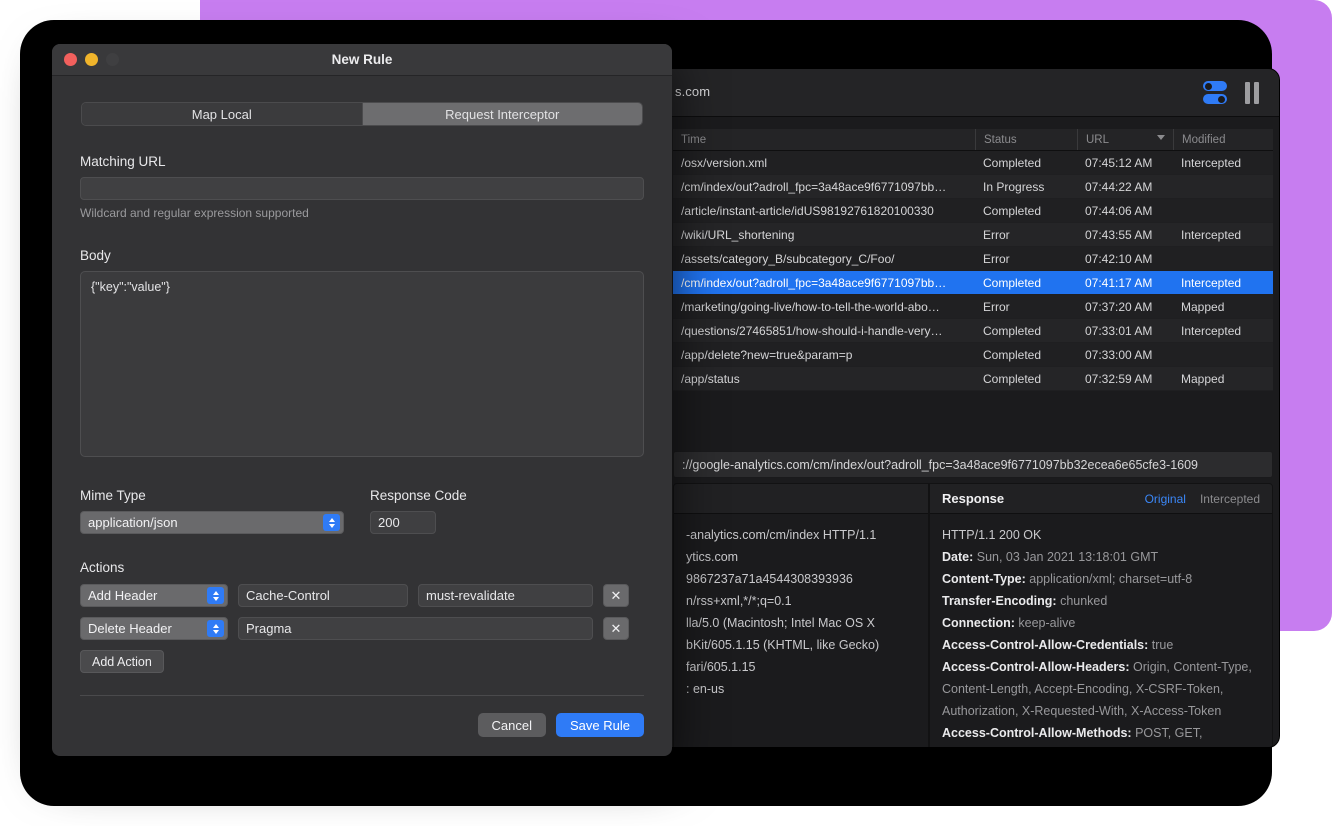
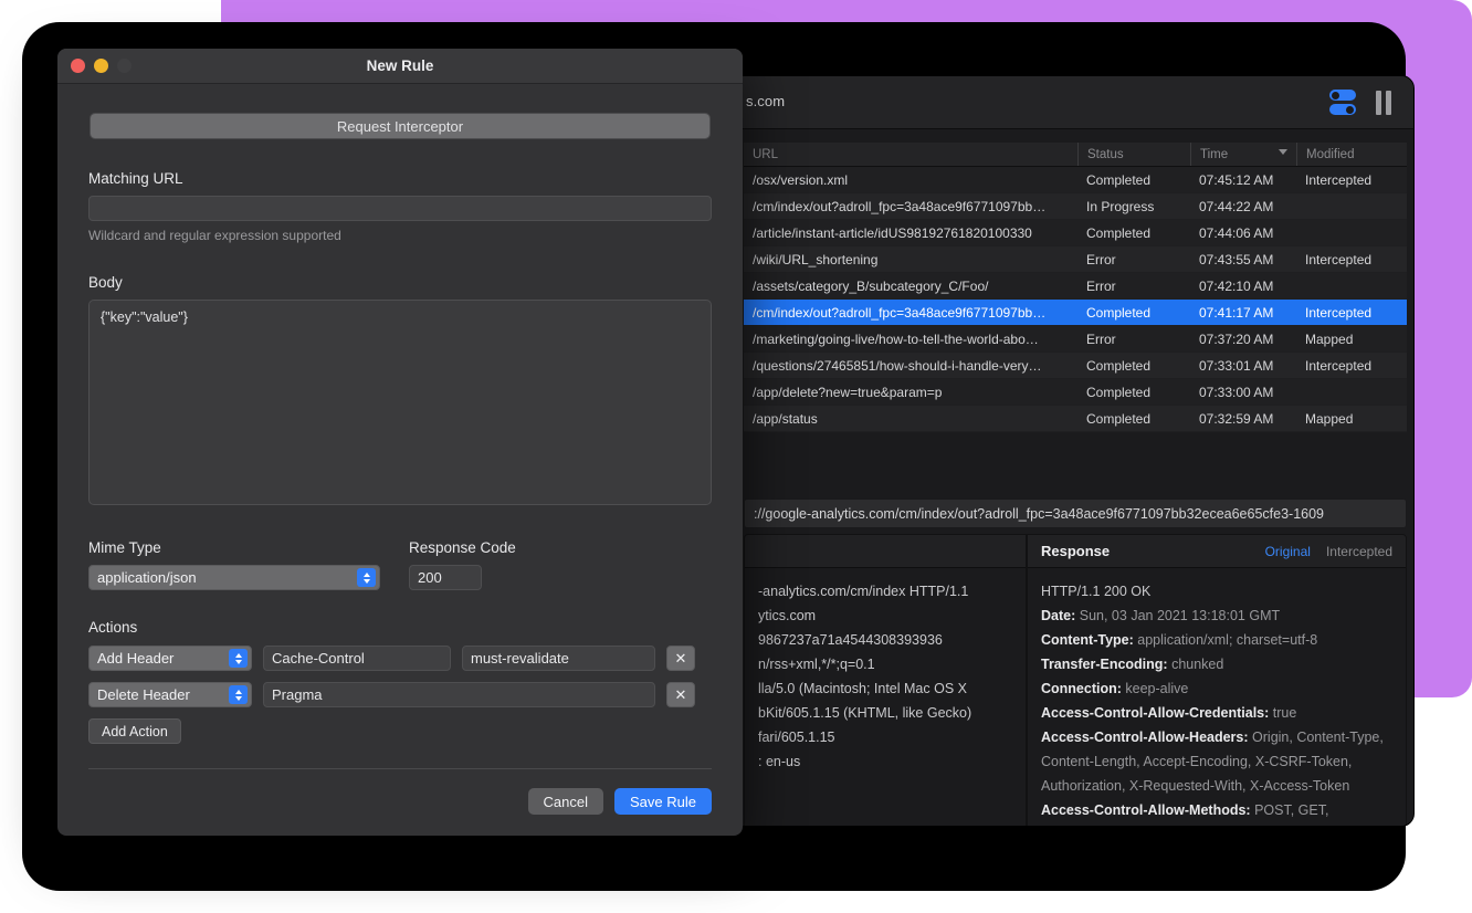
  s.com
- Time
+ URL
  Status
- URL
+ Time
  Modified
  /osx/version.xml
  Completed
  07:45:12 AM
  Intercepted
  /cm/index/out?adroll_fpc=3a48ace9f6771097bb…
  In Progress
  07:44:22 AM
  /article/instant-article/idUS98192761820100330
  Completed
  07:44:06 AM
  /wiki/URL_shortening
  Error
  07:43:55 AM
  Intercepted
  /assets/category_B/subcategory_C/Foo/
  Error
  07:42:10 AM
  /cm/index/out?adroll_fpc=3a48ace9f6771097bb…
  Completed
  07:41:17 AM
  Intercepted
  /marketing/going-live/how-to-tell-the-world-abo…
  Error
  07:37:20 AM
  Mapped
  /questions/27465851/how-should-i-handle-very…
  Completed
  07:33:01 AM
  Intercepted
  /app/delete?new=true&param=p
  Completed
  07:33:00 AM
  /app/status
  Completed
  07:32:59 AM
  Mapped
  ://google-analytics.com/cm/index/out?adroll_fpc=3a48ace9f6771097bb32ecea6e65cfe3-1609
  -analytics.com/cm/index HTTP/1.1
  ytics.com
  9867237a71a4544308393936
  n/rss+xml,*/*;q=0.1
  lla/5.0 (Macintosh; Intel Mac OS X
  bKit/605.1.15 (KHTML, like Gecko)
  fari/605.1.15
  : en-us
  Response
  Original
  Intercepted
  HTTP/1.1 200 OK
  Date: Sun, 03 Jan 2021 13:18:01 GMT
  Content-Type: application/xml; charset=utf-8
  Transfer-Encoding: chunked
  Connection: keep-alive
  Access-Control-Allow-Credentials: true
  Access-Control-Allow-Headers: Origin, Content-Type,
  Content-Length, Accept-Encoding, X-CSRF-Token,
  Authorization, X-Requested-With, X-Access-Token
  Access-Control-Allow-Methods: POST, GET,
  New Rule
- Map Local
  Request Interceptor
  Matching URL
  Wildcard and regular expression supported
  Body
  {"key":"value"}
  Mime Type
  application/json
  Response Code
  200
  Actions
  Add Header
  Cache-Control
  must-revalidate
  ✕
  Delete Header
  Pragma
  ✕
  Add Action
  Cancel
  Save Rule
